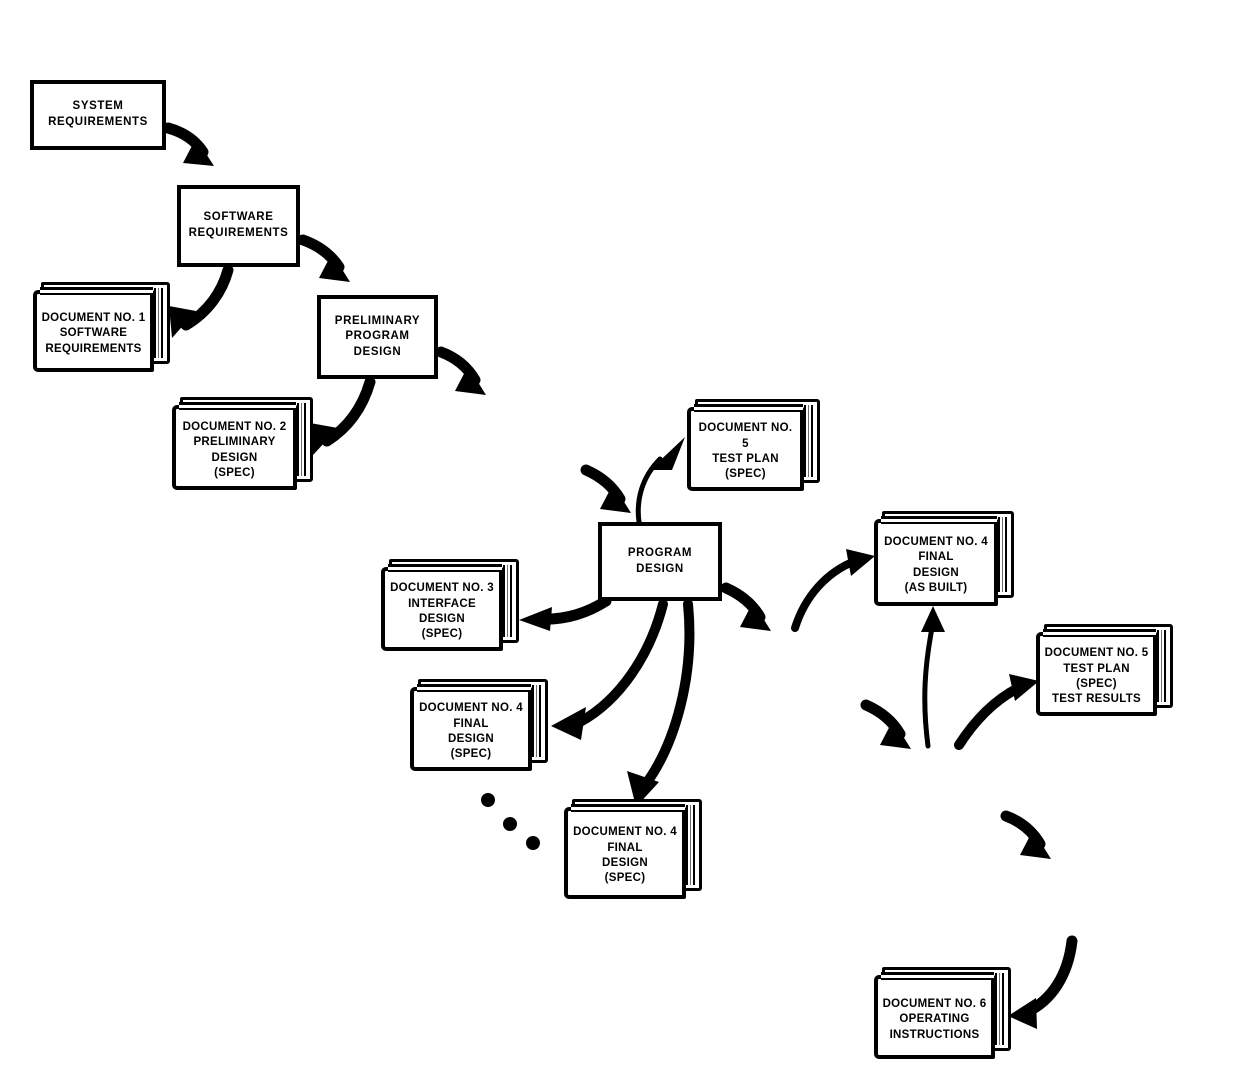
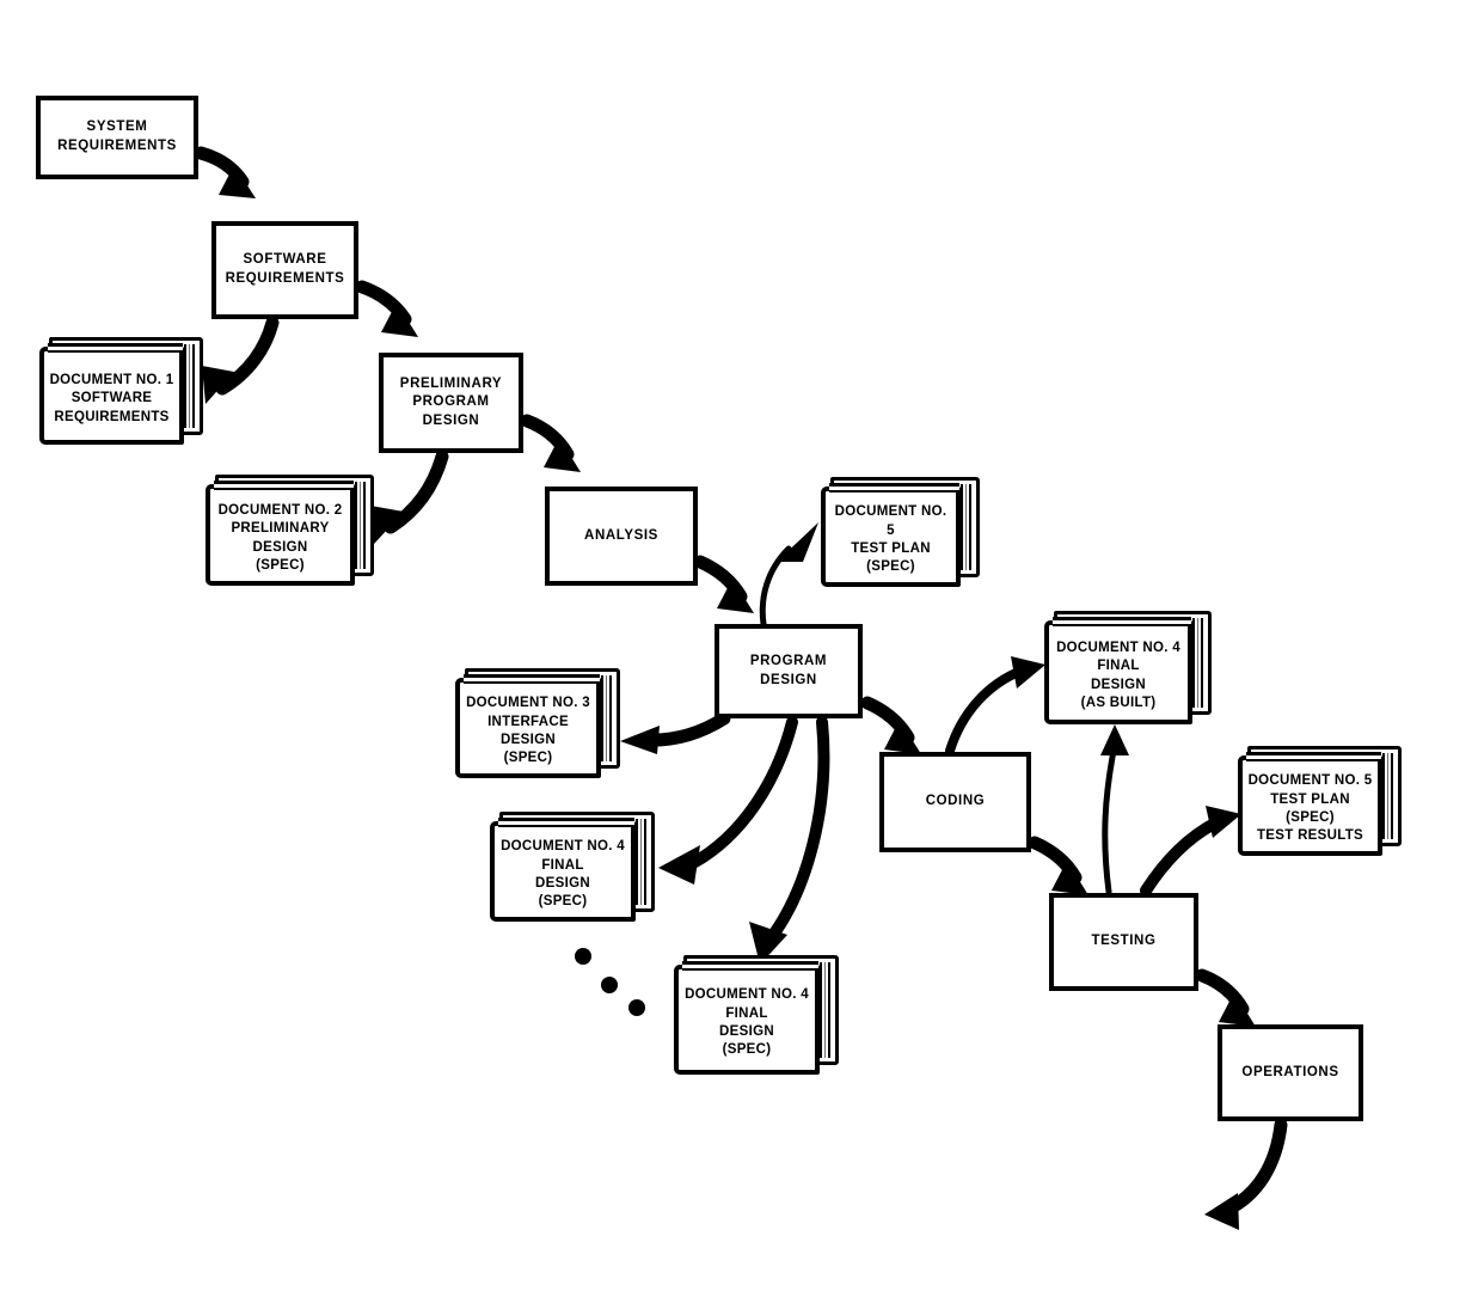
  SYSTEM
  REQUIREMENTS
  SOFTWARE
  REQUIREMENTS
  PRELIMINARY
  PROGRAM
  DESIGN
+ ANALYSIS
  PROGRAM
  DESIGN
+ CODING
+ TESTING
+ OPERATIONS
  DOCUMENT NO. 1
  SOFTWARE
  REQUIREMENTS
  DOCUMENT NO. 2
  PRELIMINARY
  DESIGN
  (SPEC)
  DOCUMENT NO. 5
  TEST PLAN
  (SPEC)
  DOCUMENT NO. 3
  INTERFACE
  DESIGN
  (SPEC)
  DOCUMENT NO. 4
  FINAL
  DESIGN
  (SPEC)
  DOCUMENT NO. 4
  FINAL
  DESIGN
  (SPEC)
  DOCUMENT NO. 4
  FINAL
  DESIGN
  (AS BUILT)
  DOCUMENT NO. 5
  TEST PLAN
  (SPEC)
  TEST RESULTS
- DOCUMENT NO. 6
- OPERATING
- INSTRUCTIONS
